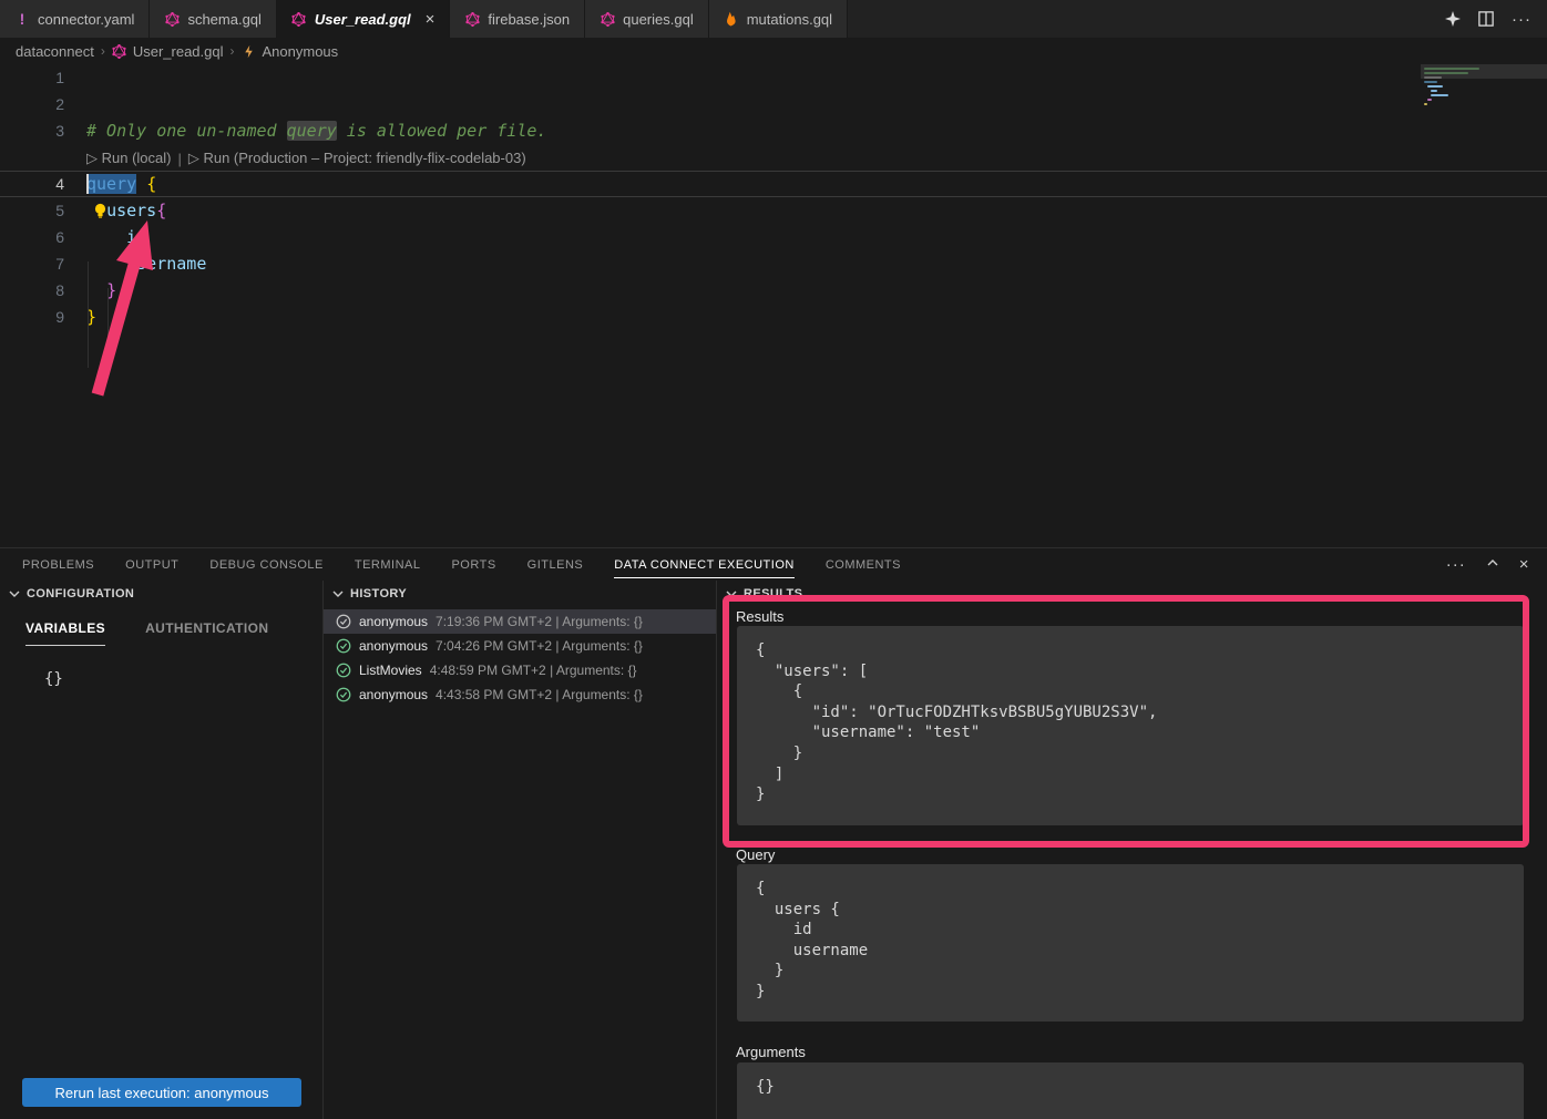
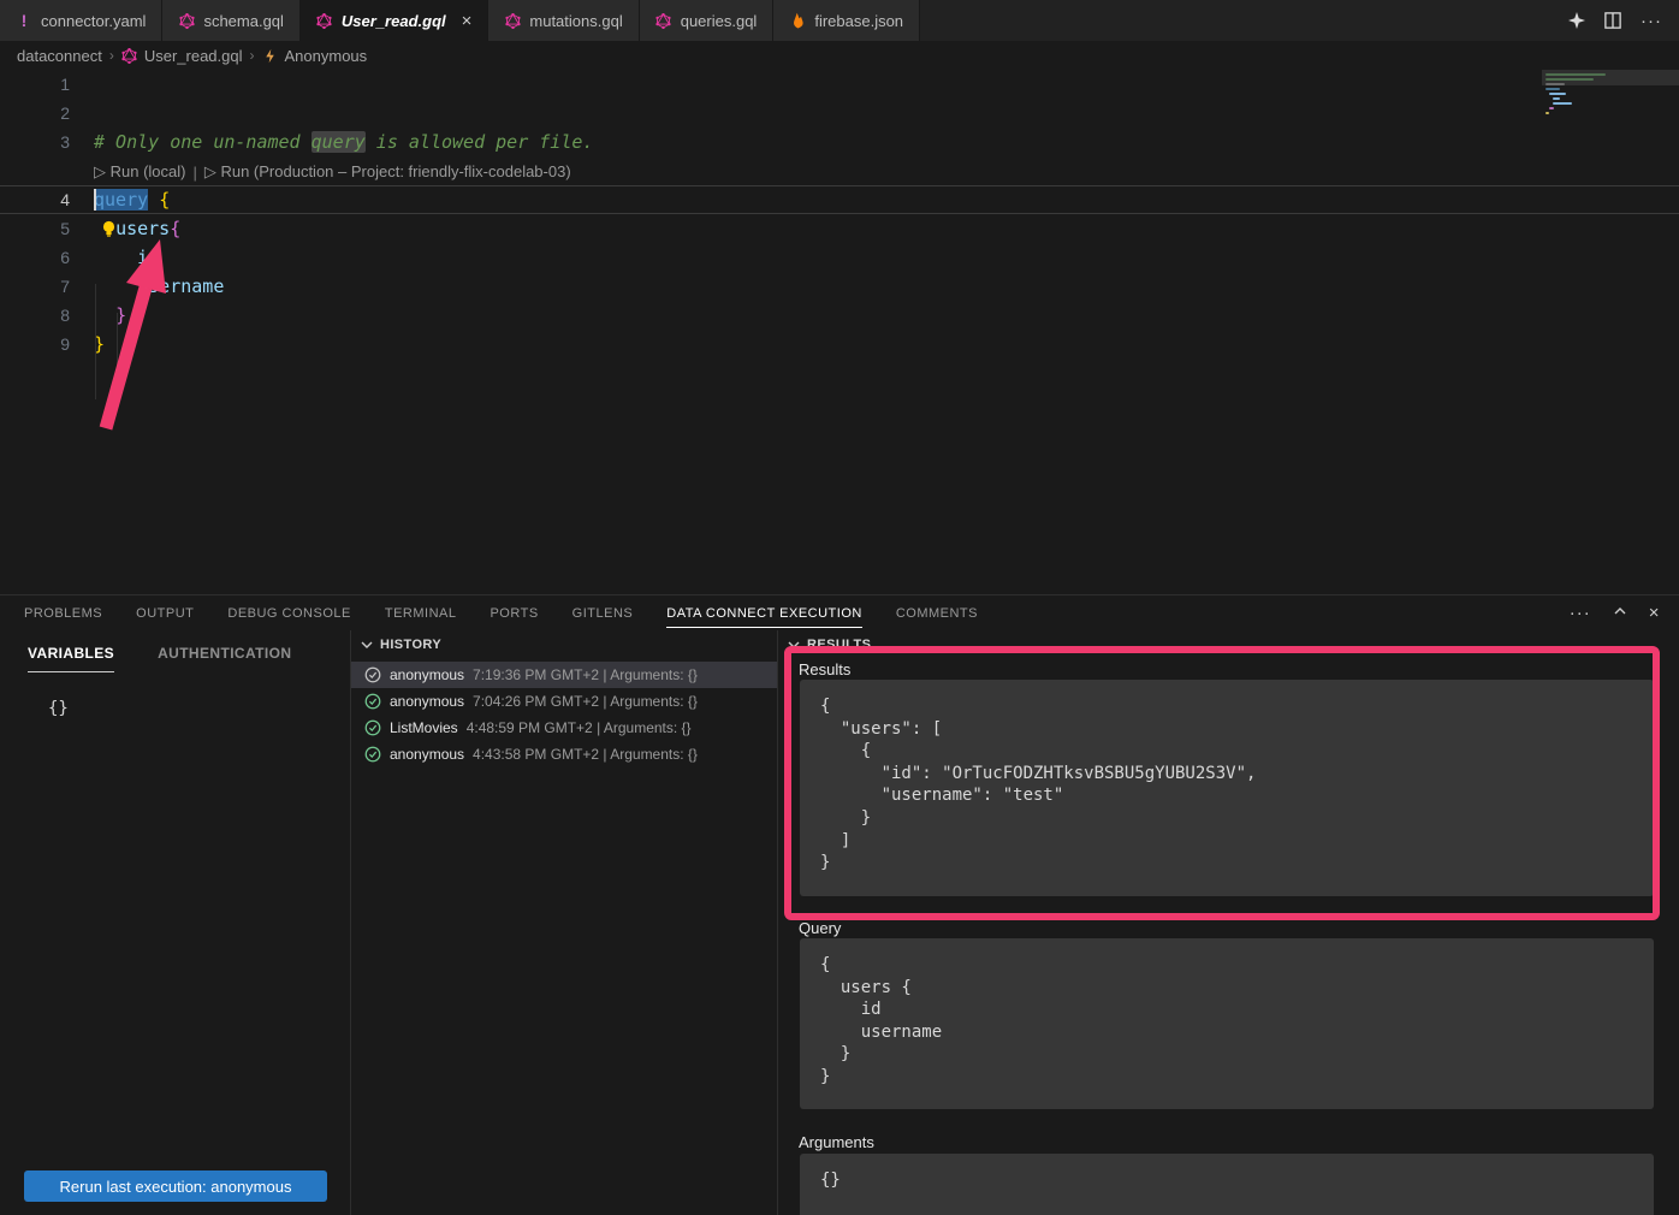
  !
  connector.yaml
  schema.gql
  User_read.gql
  ×
- firebase.json
+ mutations.gql
  queries.gql
- mutations.gql
+ firebase.json
  ···
  dataconnect
  ›
  User_read.gql
  ›
  Anonymous
  1
  2
  3
  # Only one un-named query is allowed per file.
  ▷ Run (local)
  |
  ▷ Run (Production – Project: friendly-flix-codelab-03)
  4
  query {
  5
  users{
  6
  7
  8
  }
  9
  }
  PROBLEMS
  OUTPUT
  DEBUG CONSOLE
  TERMINAL
  PORTS
  GITLENS
  DATA CONNECT EXECUTION
  COMMENTS
  ···
  ×
- CONFIGURATION
  VARIABLES
  AUTHENTICATION
  {}
  Rerun last execution: anonymous
  HISTORY
  anonymous
  7:19:36 PM GMT+2 | Arguments: {}
  anonymous
  7:04:26 PM GMT+2 | Arguments: {}
  ListMovies
  4:48:59 PM GMT+2 | Arguments: {}
  anonymous
  4:43:58 PM GMT+2 | Arguments: {}
  RESULTS
  Results
  {
  "users": [
  {
  "id": "OrTucFODZHTksvBSBU5gYUBU2S3V",
  "username": "test"
  }
  ]
  }
  Query
  {
  users {
  id
  username
  }
  }
  Arguments
  {}
